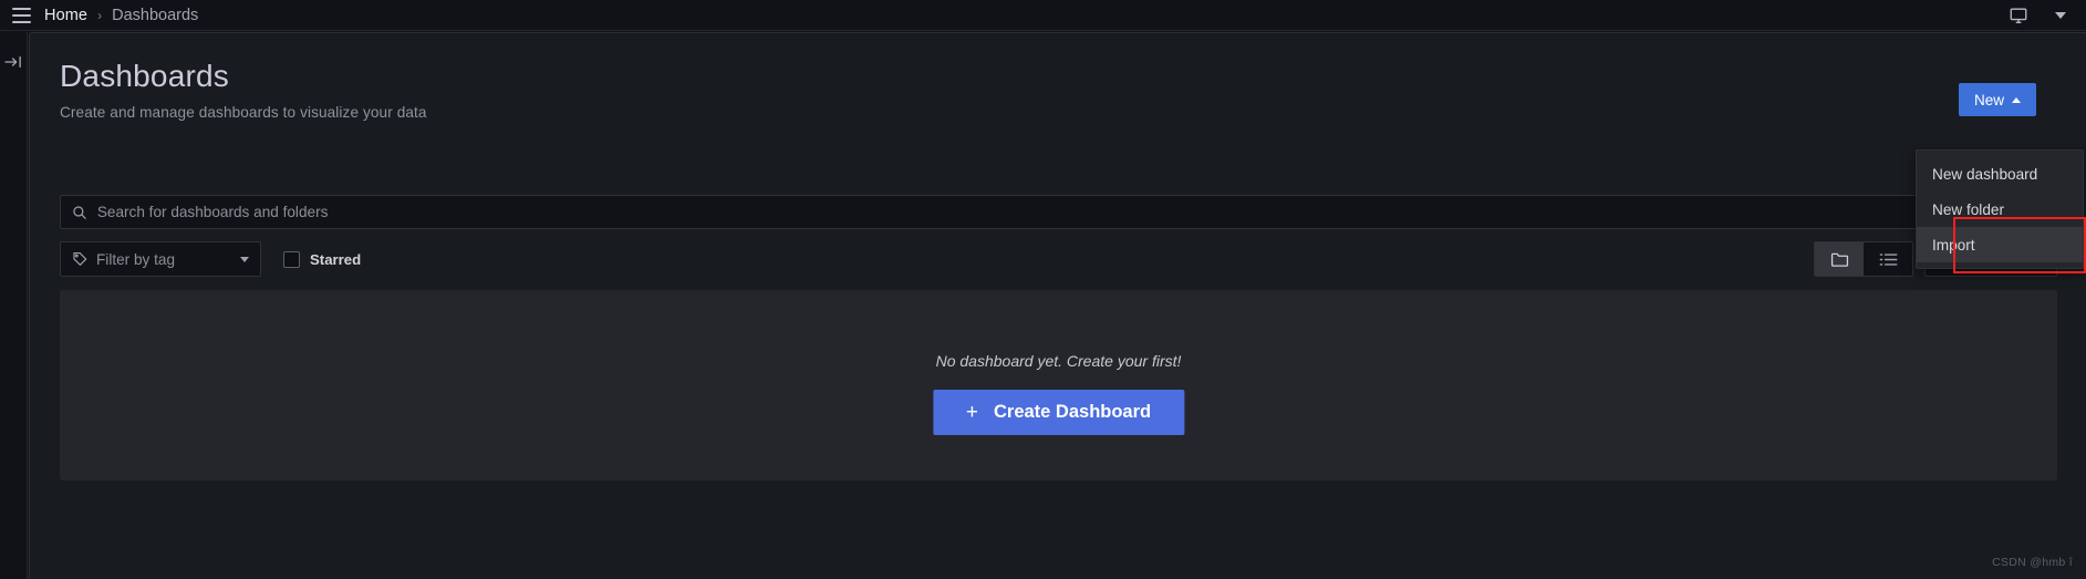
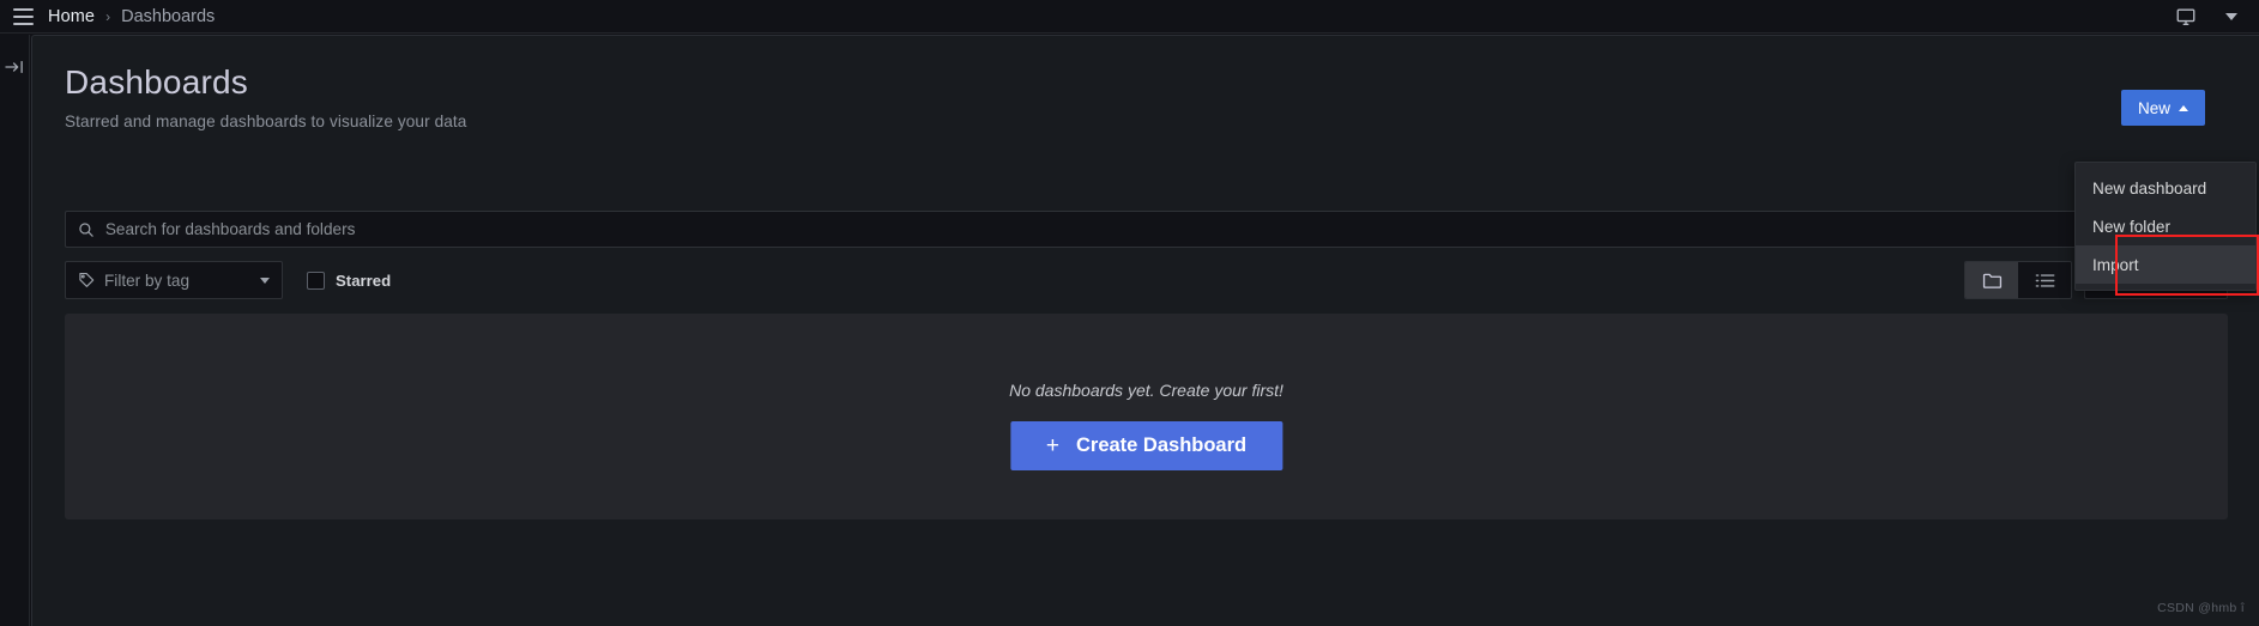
  Home
  ›
  Dashboards
  Dashboards
- Create and manage dashboards to visualize your data
+ Starred and manage dashboards to visualize your data
  New
  New dashboard
  New folder
  Import
  Search for dashboards and folders
  Filter by tag
  Starred
- No dashboard yet. Create your first!
+ No dashboards yet. Create your first!
  +
  Create Dashboard
  CSDN @hmb î
